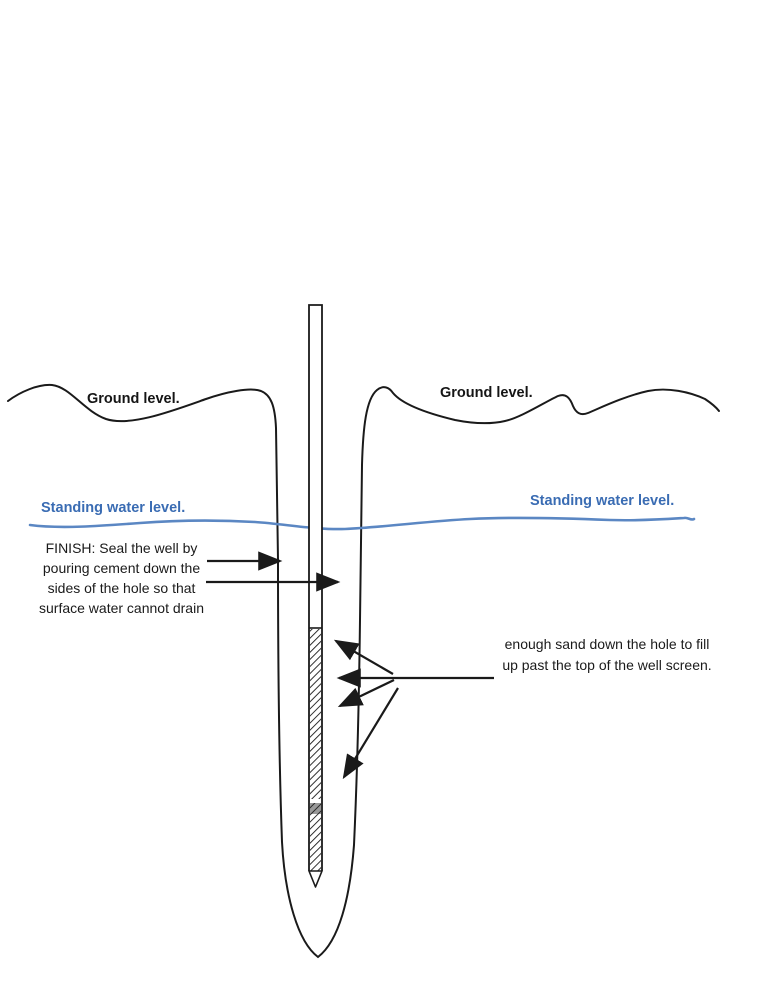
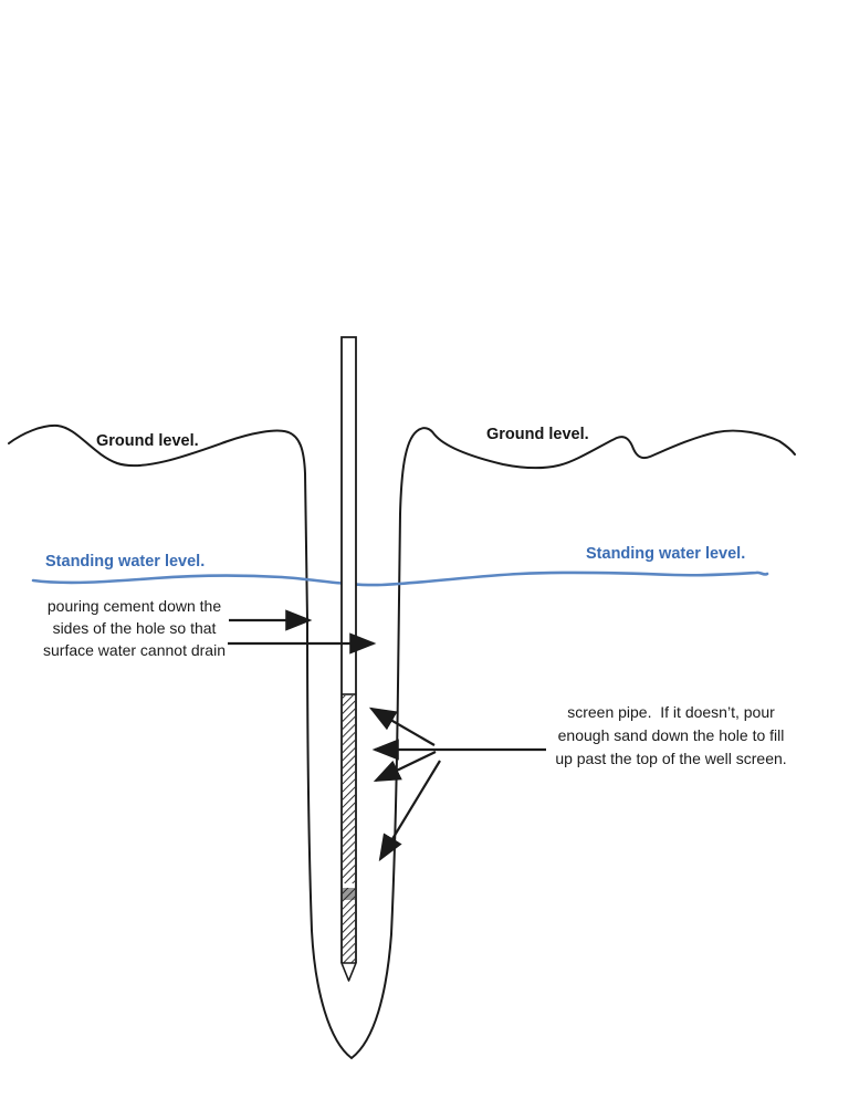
  Ground level.
  Ground level.
  Standing water level.
  Standing water level.
- FINISH: Seal the well by
  pouring cement down the
  sides of the hole so that
  surface water cannot drain
+ screen pipe. If it doesn’t, pour
  enough sand down the hole to fill
  up past the top of the well screen.
